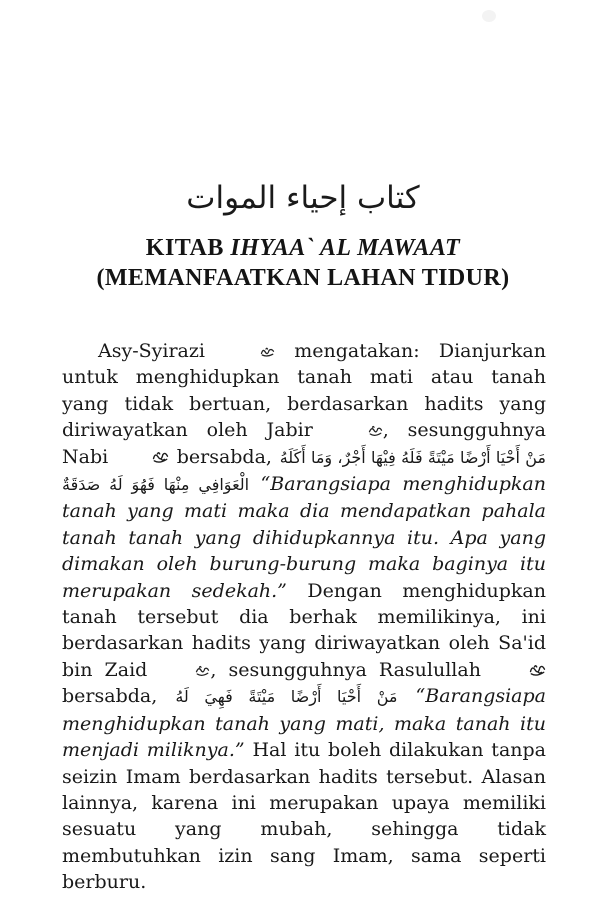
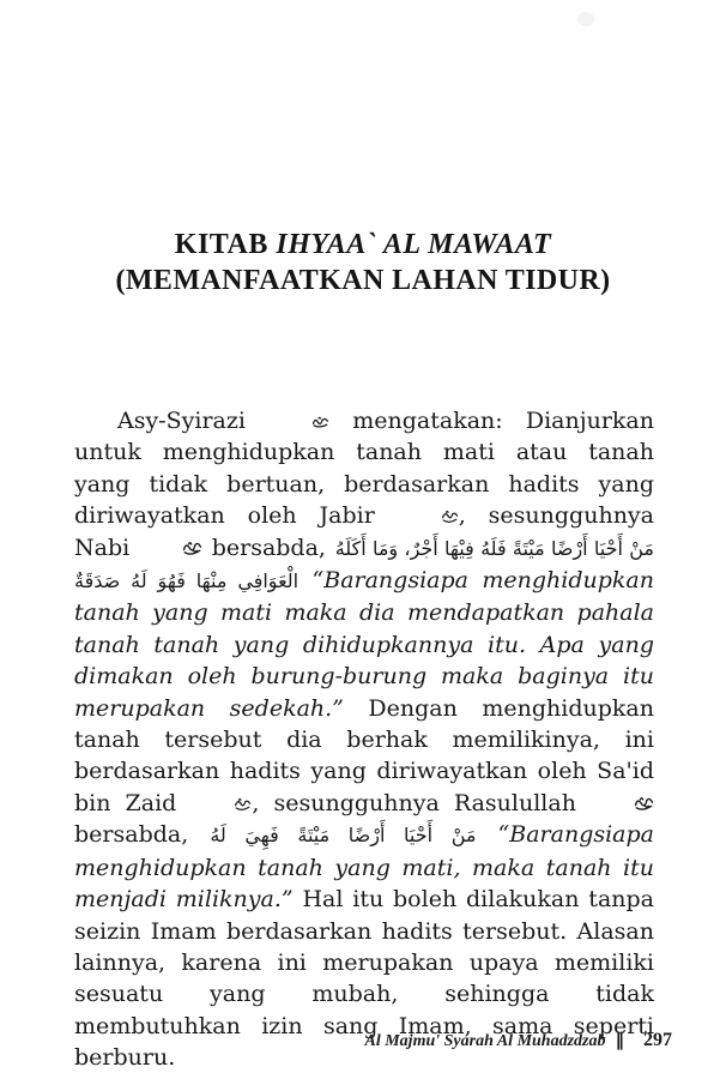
- كتاب إحياء الموات
  KITAB IHYAA` AL MAWAAT
  (MEMANFAATKAN LAHAN TIDUR)
  Asy-Syirazi mengatakan: Dianjurkan untuk menghidupkan tanah mati atau tanah yang tidak bertuan, berdasarkan hadits yang diriwayatkan oleh Jabir , sesungguhnya Nabi bersabda, مَنْ أَحْيَا أَرْضًا مَيْتَةً فَلَهُ فِيْهَا أَجْرٌ، وَمَا أَكَلَهُ الْعَوَافِي مِنْهَا فَهُوَ لَهُ صَدَقَةٌ “Barangsiapa menghidupkan tanah yang mati maka dia mendapatkan pahala tanah tanah yang dihidupkannya itu. Apa yang dimakan oleh burung-burung maka baginya itu merupakan sedekah.” Dengan menghidupkan tanah tersebut dia berhak memilikinya, ini berdasarkan hadits yang diriwayatkan oleh Sa'id bin Zaid , sesungguhnya Rasulullah bersabda, مَنْ أَحْيَا أَرْضًا مَيْتَةً فَهِيَ لَهُ “Barangsiapa menghidupkan tanah yang mati, maka tanah itu menjadi miliknya.” Hal itu boleh dilakukan tanpa seizin Imam berdasarkan hadits tersebut. Alasan lainnya, karena ini merupakan upaya memiliki sesuatu yang mubah, sehingga tidak membutuhkan izin sang Imam, sama seperti berburu.
+ Al Majmu' Syarah Al Muhadzdzab
+ ‖
+ 297
